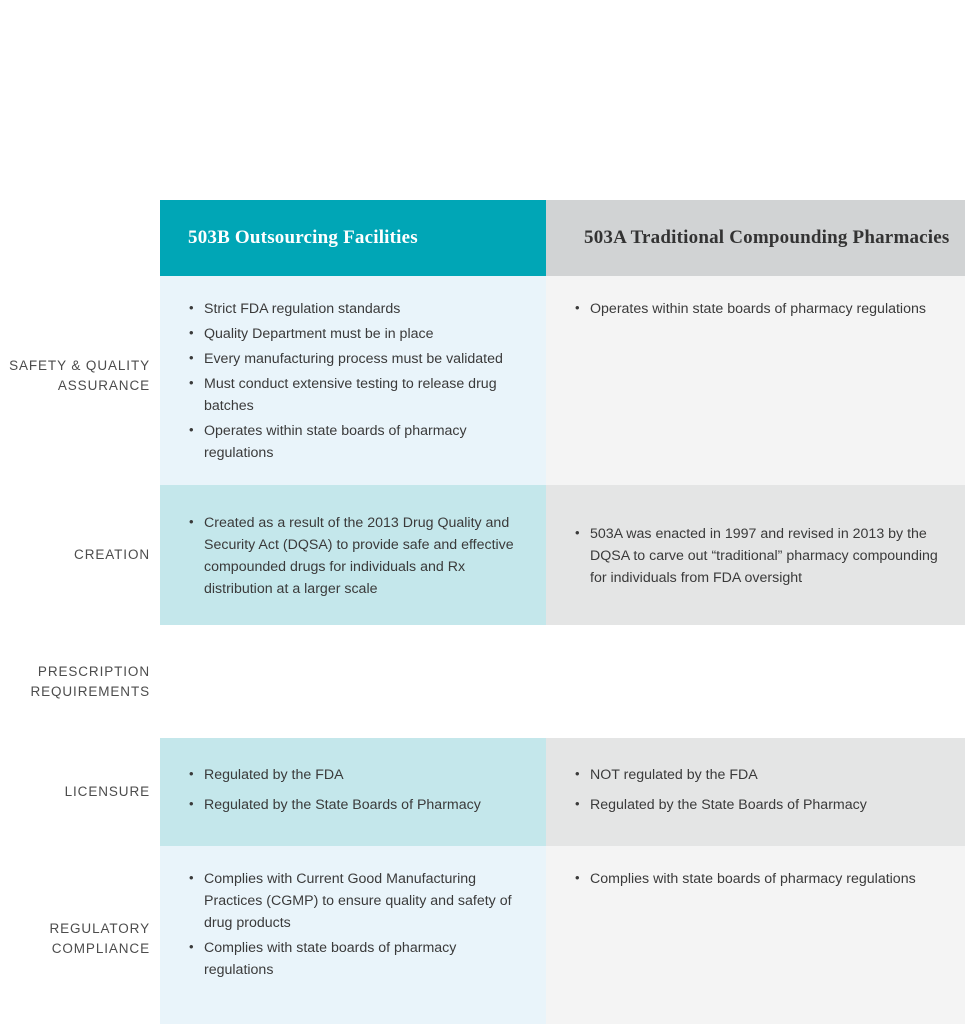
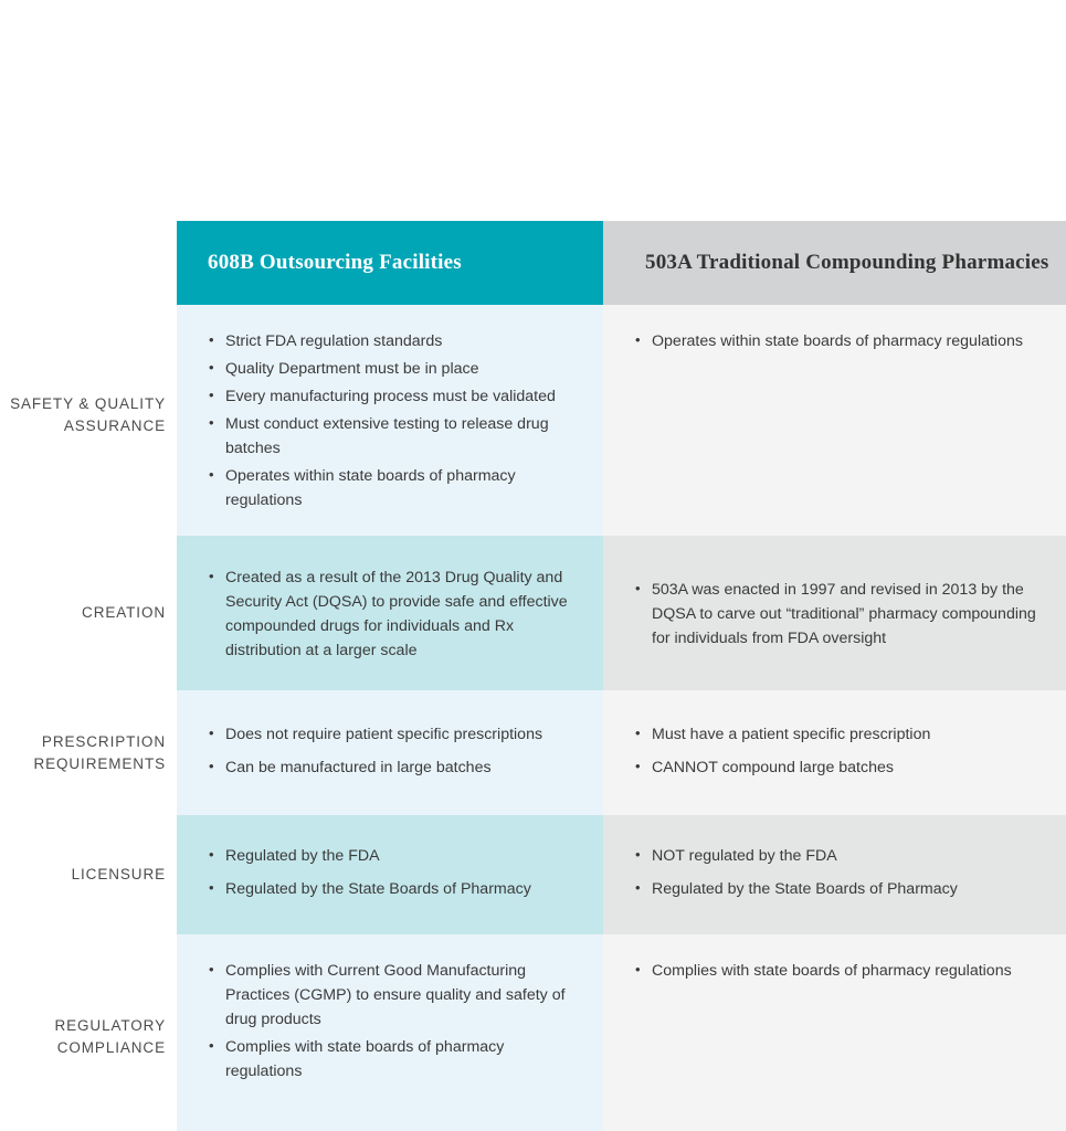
- 503B Outsourcing Facilities
+ 608B Outsourcing Facilities
  503A Traditional Compounding Pharmacies
  SAFETY & QUALITY ASSURANCE
  Strict FDA regulation standards
  Quality Department must be in place
  Every manufacturing process must be validated
  Must conduct extensive testing to release drug batches
  Operates within state boards of pharmacy regulations
  Operates within state boards of pharmacy regulations
  CREATION
  Created as a result of the 2013 Drug Quality and Security Act (DQSA) to provide safe and effective compounded drugs for individuals and Rx distribution at a larger scale
  503A was enacted in 1997 and revised in 2013 by the DQSA to carve out “traditional” pharmacy compounding for individuals from FDA oversight
  PRESCRIPTION REQUIREMENTS
+ Does not require patient specific prescriptions
+ Can be manufactured in large batches
+ Must have a patient specific prescription
+ CANNOT compound large batches
  LICENSURE
  Regulated by the FDA
  Regulated by the State Boards of Pharmacy
  NOT regulated by the FDA
  Regulated by the State Boards of Pharmacy
  REGULATORY COMPLIANCE
  Complies with Current Good Manufacturing Practices (CGMP) to ensure quality and safety of drug products
  Complies with state boards of pharmacy regulations
  Complies with state boards of pharmacy regulations
